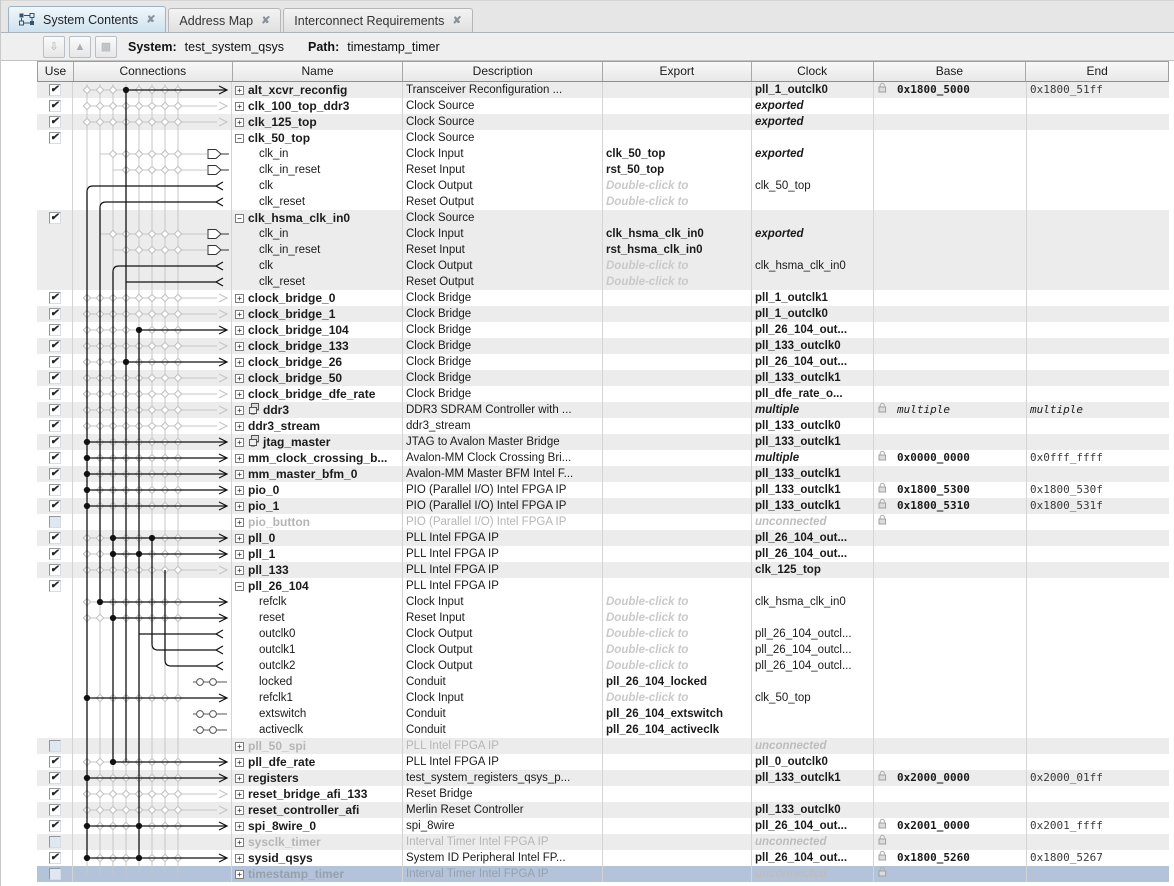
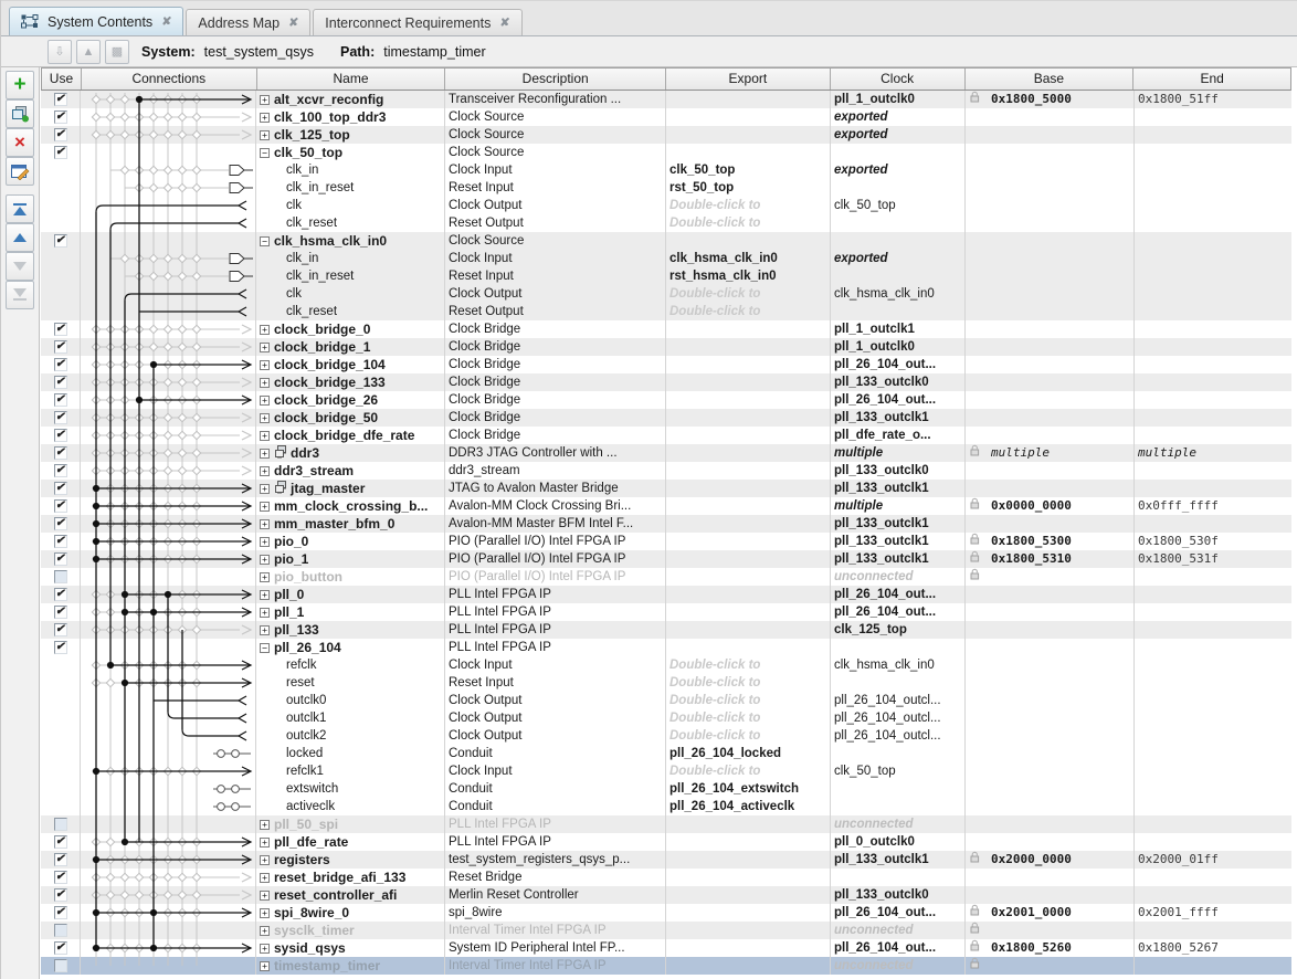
  System Contents
  ✘
  Address Map
  ✘
  Interconnect Requirements
  ✘
  ⇩
  ▲
  ▩
  System:
  test_system_qsys
  Path:
  timestamp_timer
+ +
+ ×
  Use
  Connections
  Name
  Description
  Export
  Clock
  Base
  End
  ✔
  + alt_xcvr_reconfig
  Transceiver Reconfiguration ...
  pll_1_outclk0
  0x1800_5000
  0x1800_51ff
  ✔
  + clk_100_top_ddr3
  Clock Source
  exported
  ✔
  + clk_125_top
  Clock Source
  exported
  ✔
  − clk_50_top
  Clock Source
  clk_in
  Clock Input
  clk_50_top
  exported
  clk_in_reset
  Reset Input
  rst_50_top
  clk
  Clock Output
  Double-click to
  clk_50_top
  clk_reset
  Reset Output
  Double-click to
  ✔
  − clk_hsma_clk_in0
  Clock Source
  clk_in
  Clock Input
  clk_hsma_clk_in0
  exported
  clk_in_reset
  Reset Input
  rst_hsma_clk_in0
  clk
  Clock Output
  Double-click to
  clk_hsma_clk_in0
  clk_reset
  Reset Output
  Double-click to
  ✔
  + clock_bridge_0
  Clock Bridge
  pll_1_outclk1
  ✔
  + clock_bridge_1
  Clock Bridge
  pll_1_outclk0
  ✔
  + clock_bridge_104
  Clock Bridge
  pll_26_104_out...
  ✔
  + clock_bridge_133
  Clock Bridge
  pll_133_outclk0
  ✔
  + clock_bridge_26
  Clock Bridge
  pll_26_104_out...
  ✔
  + clock_bridge_50
  Clock Bridge
  pll_133_outclk1
  ✔
  + clock_bridge_dfe_rate
  Clock Bridge
  pll_dfe_rate_o...
  ✔
  + ddr3
- DDR3 SDRAM Controller with ...
+ DDR3 JTAG Controller with ...
  multiple
  multiple
  multiple
  ✔
  + ddr3_stream
  ddr3_stream
  pll_133_outclk0
  ✔
  + jtag_master
  JTAG to Avalon Master Bridge
  pll_133_outclk1
  ✔
  + mm_clock_crossing_b...
  Avalon-MM Clock Crossing Bri...
  multiple
  0x0000_0000
  0x0fff_ffff
  ✔
  + mm_master_bfm_0
  Avalon-MM Master BFM Intel F...
  pll_133_outclk1
  ✔
  + pio_0
  PIO (Parallel I/O) Intel FPGA IP
  pll_133_outclk1
  0x1800_5300
  0x1800_530f
  ✔
  + pio_1
  PIO (Parallel I/O) Intel FPGA IP
  pll_133_outclk1
  0x1800_5310
  0x1800_531f
  + pio_button
  PIO (Parallel I/O) Intel FPGA IP
  unconnected
  ✔
  + pll_0
  PLL Intel FPGA IP
  pll_26_104_out...
  ✔
  + pll_1
  PLL Intel FPGA IP
  pll_26_104_out...
  ✔
  + pll_133
  PLL Intel FPGA IP
  clk_125_top
  ✔
  − pll_26_104
  PLL Intel FPGA IP
  refclk
  Clock Input
  Double-click to
  clk_hsma_clk_in0
  reset
  Reset Input
  Double-click to
  outclk0
  Clock Output
  Double-click to
  pll_26_104_outcl...
  outclk1
  Clock Output
  Double-click to
  pll_26_104_outcl...
  outclk2
  Clock Output
  Double-click to
  pll_26_104_outcl...
  locked
  Conduit
  pll_26_104_locked
  refclk1
  Clock Input
  Double-click to
  clk_50_top
  extswitch
  Conduit
  pll_26_104_extswitch
  activeclk
  Conduit
  pll_26_104_activeclk
  + pll_50_spi
  PLL Intel FPGA IP
  unconnected
  ✔
  + pll_dfe_rate
  PLL Intel FPGA IP
  pll_0_outclk0
  ✔
  + registers
  test_system_registers_qsys_p...
  pll_133_outclk1
  0x2000_0000
  0x2000_01ff
  ✔
  + reset_bridge_afi_133
  Reset Bridge
  ✔
  + reset_controller_afi
  Merlin Reset Controller
  pll_133_outclk0
  ✔
  + spi_8wire_0
  spi_8wire
  pll_26_104_out...
  0x2001_0000
  0x2001_ffff
  + sysclk_timer
  Interval Timer Intel FPGA IP
  unconnected
  ✔
  + sysid_qsys
  System ID Peripheral Intel FP...
  pll_26_104_out...
  0x1800_5260
  0x1800_5267
  + timestamp_timer
  Interval Timer Intel FPGA IP
  unconnected
